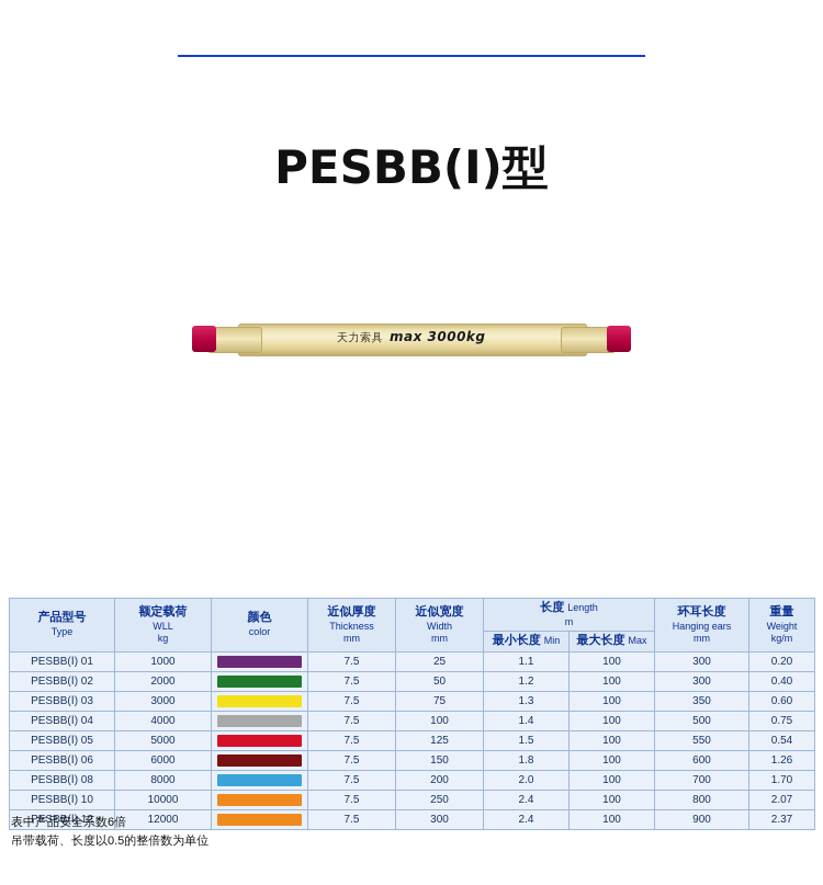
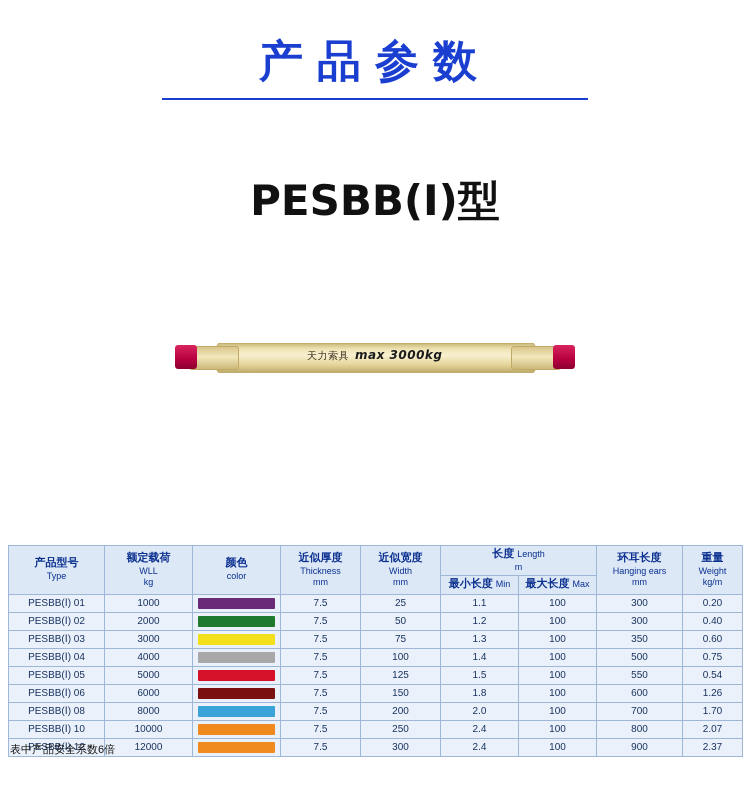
+ 产品参数
  PESBB(Ⅰ)型
  天力索具 max 3000kg
  产品型号 Type	额定载荷 WLL kg	颜色 color	近似厚度 Thickness mm	近似宽度 Width mm	长度 Length m	环耳长度 Hanging ears mm	重量 Weight kg/m
  最小长度 Min	最大长度 Max
  PESBB(Ⅰ) 01	1000		7.5	25	1.1	100	300	0.20
  PESBB(Ⅰ) 02	2000		7.5	50	1.2	100	300	0.40
  PESBB(Ⅰ) 03	3000		7.5	75	1.3	100	350	0.60
  PESBB(Ⅰ) 04	4000		7.5	100	1.4	100	500	0.75
  PESBB(Ⅰ) 05	5000		7.5	125	1.5	100	550	0.54
  PESBB(Ⅰ) 06	6000		7.5	150	1.8	100	600	1.26
  PESBB(Ⅰ) 08	8000		7.5	200	2.0	100	700	1.70
  PESBB(Ⅰ) 10	10000		7.5	250	2.4	100	800	2.07
  PESBB(Ⅰ) 12	12000		7.5	300	2.4	100	900	2.37
  表中产品安全系数6倍
- 吊带载荷、长度以0.5的整倍数为单位
